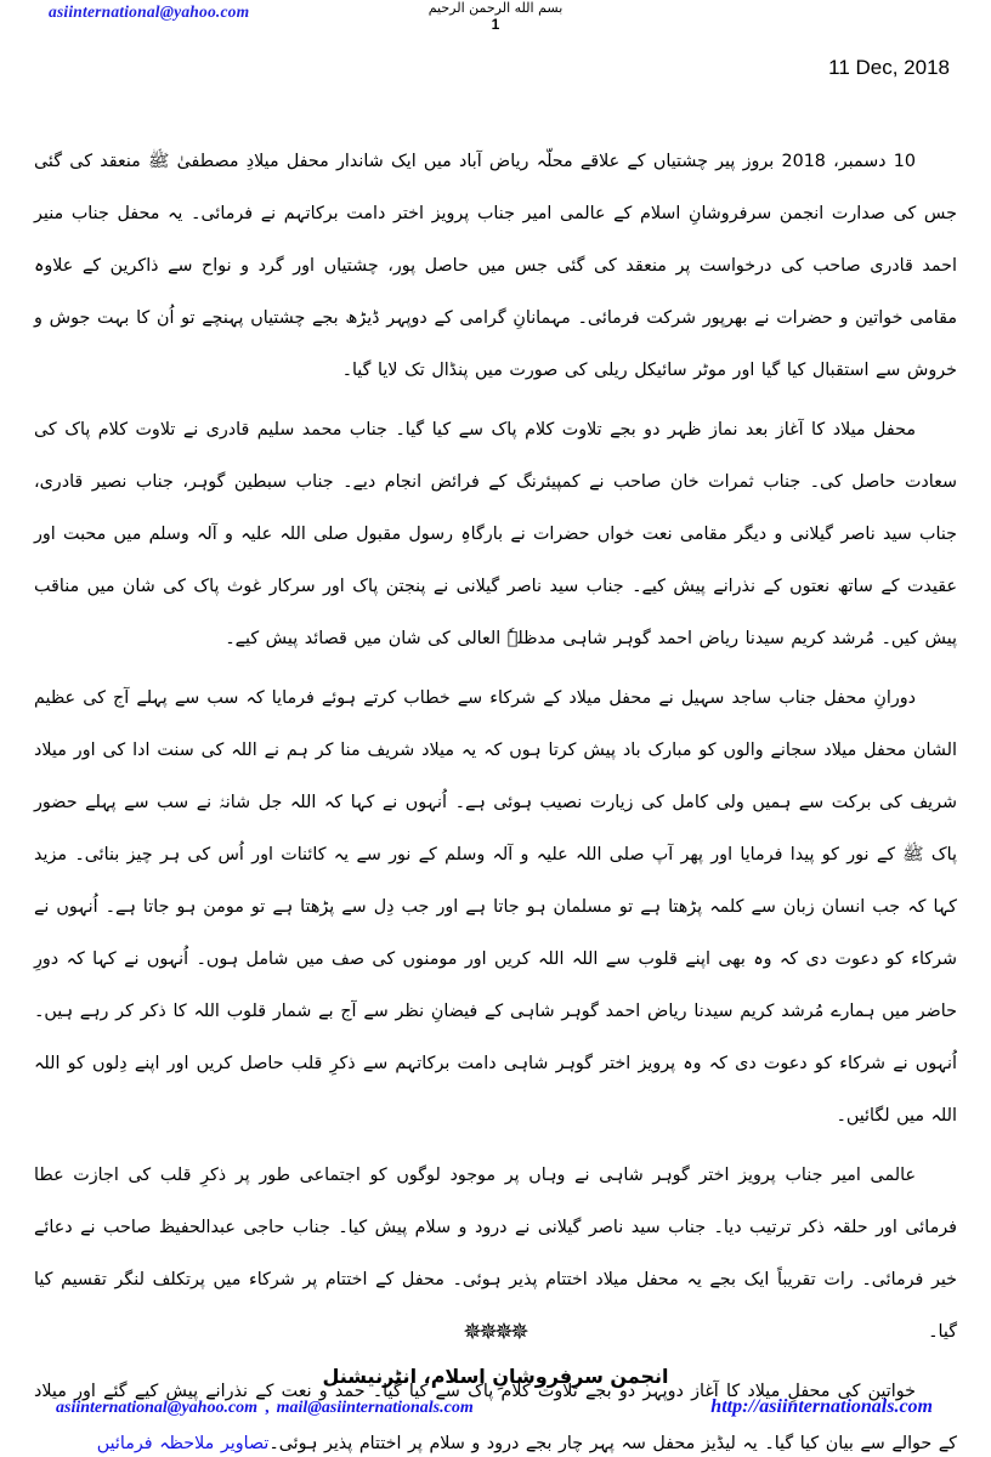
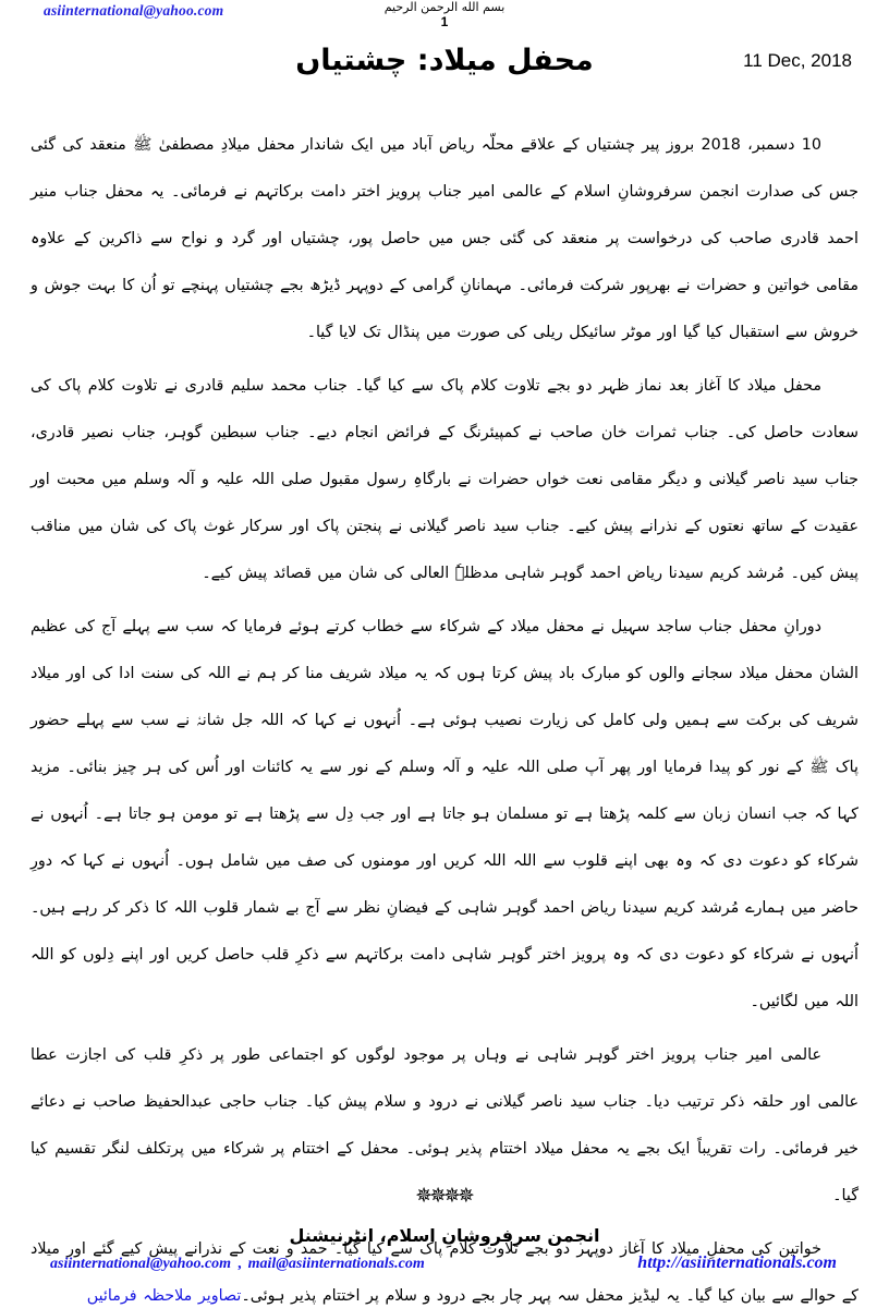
  asiinternational@yahoo.com
  بسم الله الرحمن الرحيم
  1
+ محفل میلاد: چشتیاں
  11 Dec, 2018
  10 دسمبر، 2018 بروز پیر چشتیاں کے علاقے محلّہ ریاض آباد میں ایک شاندار محفل میلادِ مصطفیٰ ﷺ منعقد کی گئی جس کی صدارت انجمن سرفروشانِ اسلام کے عالمی امیر جناب پرویز اختر دامت برکاتہم نے فرمائی۔ یہ محفل جناب منیر احمد قادری صاحب کی درخواست پر منعقد کی گئی جس میں حاصل پور، چشتیاں اور گرد و نواح سے ذاکرین کے علاوہ مقامی خواتین و حضرات نے بھرپور شرکت فرمائی۔ مہمانانِ گرامی کے دوپہر ڈیڑھ بجے چشتیاں پہنچے تو اُن کا بہت جوش و خروش سے استقبال کیا گیا اور موٹر سائیکل ریلی کی صورت میں پنڈال تک لایا گیا۔
  محفل میلاد کا آغاز بعد نماز ظہر دو بجے تلاوت کلام پاک سے کیا گیا۔ جناب محمد سلیم قادری نے تلاوت کلام پاک کی سعادت حاصل کی۔ جناب ثمرات خان صاحب نے کمپیئرنگ کے فرائض انجام دیے۔ جناب سبطین گوہر، جناب نصیر قادری، جناب سید ناصر گیلانی و دیگر مقامی نعت خواں حضرات نے بارگاہِ رسول مقبول صلی اللہ علیہ و آلہ وسلم میں محبت اور عقیدت کے ساتھ نعتوں کے نذرانے پیش کیے۔ جناب سید ناصر گیلانی نے پنجتن پاک اور سرکار غوث پاک کی شان میں مناقب پیش کیں۔ مُرشد کریم سیدنا ریاض احمد گوہر شاہی مدظلہٗ العالی کی شان میں قصائد پیش کیے۔
  دورانِ محفل جناب ساجد سہیل نے محفل میلاد کے شرکاء سے خطاب کرتے ہوئے فرمایا کہ سب سے پہلے آج کی عظیم الشان محفل میلاد سجانے والوں کو مبارک باد پیش کرتا ہوں کہ یہ میلاد شریف منا کر ہم نے اللہ کی سنت ادا کی اور میلاد شریف کی برکت سے ہمیں ولی کامل کی زیارت نصیب ہوئی ہے۔ اُنہوں نے کہا کہ اللہ جل شانہٗ نے سب سے پہلے حضور پاک ﷺ کے نور کو پیدا فرمایا اور پھر آپ صلی اللہ علیہ و آلہ وسلم کے نور سے یہ کائنات اور اُس کی ہر چیز بنائی۔ مزید کہا کہ جب انسان زبان سے کلمہ پڑھتا ہے تو مسلمان ہو جاتا ہے اور جب دِل سے پڑھتا ہے تو مومن ہو جاتا ہے۔ اُنہوں نے شرکاء کو دعوت دی کہ وہ بھی اپنے قلوب سے اللہ اللہ کریں اور مومنوں کی صف میں شامل ہوں۔ اُنہوں نے کہا کہ دورِ حاضر میں ہمارے مُرشد کریم سیدنا ریاض احمد گوہر شاہی کے فیضانِ نظر سے آج بے شمار قلوب اللہ کا ذکر کر رہے ہیں۔ اُنہوں نے شرکاء کو دعوت دی کہ وہ پرویز اختر گوہر شاہی دامت برکاتہم سے ذکرِ قلب حاصل کریں اور اپنے دِلوں کو اللہ اللہ میں لگائیں۔
- عالمی امیر جناب پرویز اختر گوہر شاہی نے وہاں پر موجود لوگوں کو اجتماعی طور پر ذکرِ قلب کی اجازت عطا فرمائی اور حلقہ ذکر ترتیب دیا۔ جناب سید ناصر گیلانی نے درود و سلام پیش کیا۔ جناب حاجی عبدالحفیظ صاحب نے دعائے خیر فرمائی۔ رات تقریباً ایک بجے یہ محفل میلاد اختتام پذیر ہوئی۔ محفل کے اختتام پر شرکاء میں پرتکلف لنگر تقسیم کیا گیا۔
+ عالمی امیر جناب پرویز اختر گوہر شاہی نے وہاں پر موجود لوگوں کو اجتماعی طور پر ذکرِ قلب کی اجازت عطا عالمی اور حلقہ ذکر ترتیب دیا۔ جناب سید ناصر گیلانی نے درود و سلام پیش کیا۔ جناب حاجی عبدالحفیظ صاحب نے دعائے خیر فرمائی۔ رات تقریباً ایک بجے یہ محفل میلاد اختتام پذیر ہوئی۔ محفل کے اختتام پر شرکاء میں پرتکلف لنگر تقسیم کیا گیا۔
  خواتین کی محفلِ میلاد کا آغاز دوپہر دو بجے تلاوت کلام پاک سے کیا گیا۔ حمد و نعت کے نذرانے پیش کیے گئے اور میلاد کے حوالے سے بیان کیا گیا۔ یہ لیڈیز محفل سہ پہر چار بجے درود و سلام پر اختتام پذیر ہوئی۔تصاویر ملاحظہ فرمائیں
  ✵✵✵✵
  انجمن سرفروشانِ اسلام، انٹرنیشنل
  asiinternational@yahoo.com , mail@asiinternationals.com
  http://asiinternationals.com
